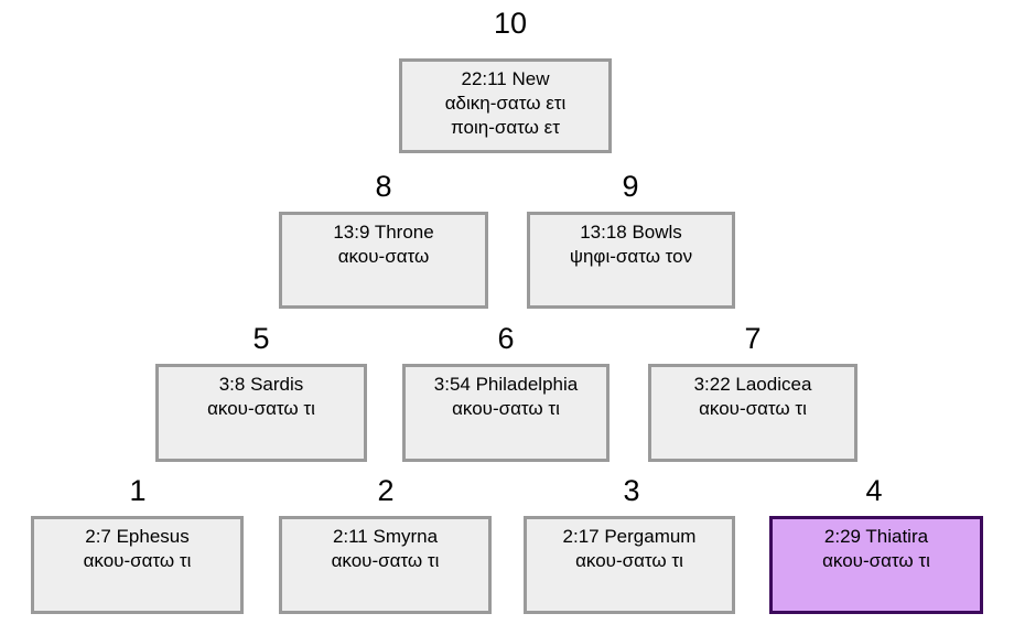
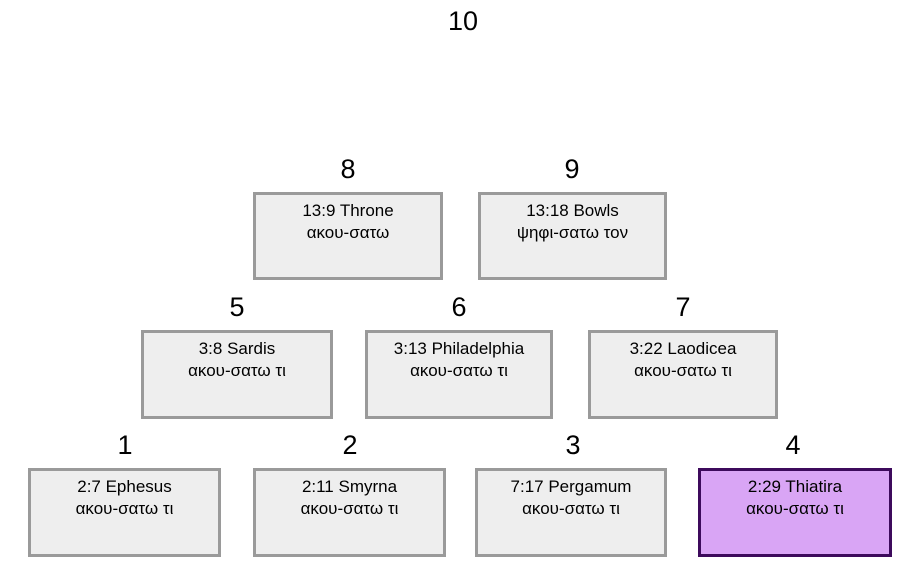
  1
  2:7 Ephesus
  ακου-σατω τι
  2
  2:11 Smyrna
  ακου-σατω τι
  3
- 2:17 Pergamum
+ 7:17 Pergamum
  ακου-σατω τι
  4
  2:29 Thiatira
  ακου-σατω τι
  5
  3:8 Sardis
  ακου-σατω τι
  6
- 3:54 Philadelphia
+ 3:13 Philadelphia
  ακου-σατω τι
  7
  3:22 Laodicea
  ακου-σατω τι
  8
  13:9 Throne
  ακου-σατω
  9
  13:18 Bowls
  ψηφι-σατω τον
  10
- 22:11 New
- αδικη-σατω ετι
- ποιη-σατω ετ
